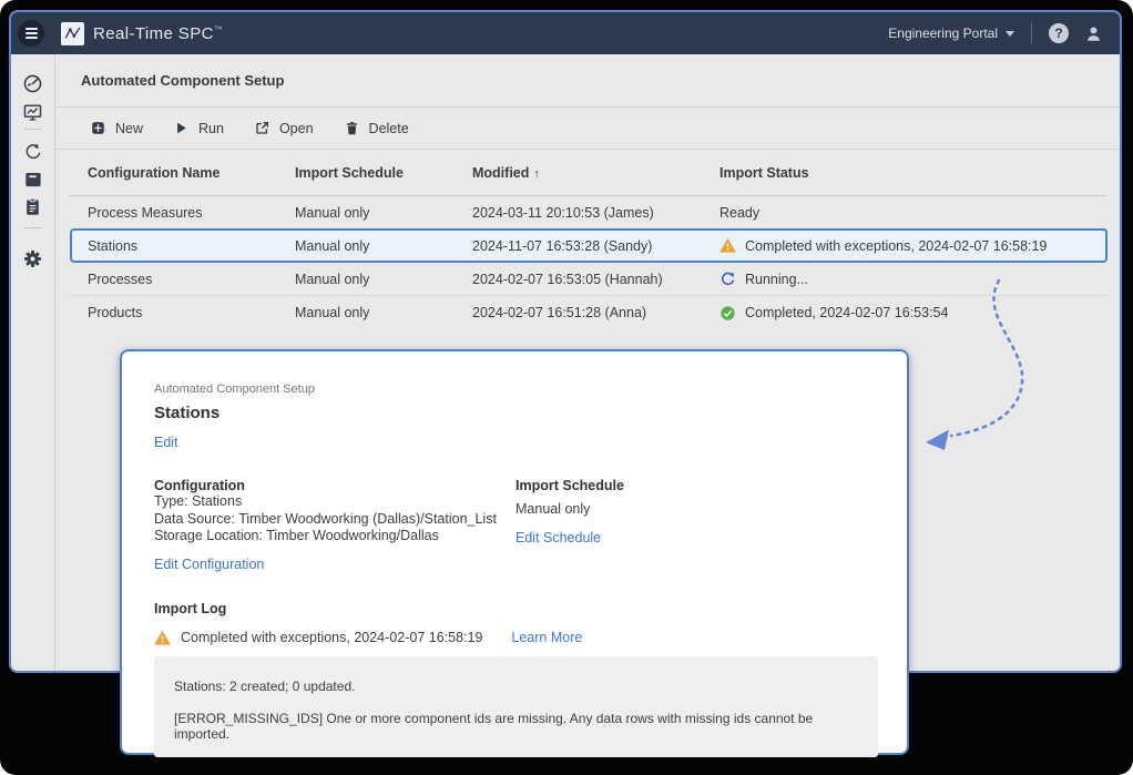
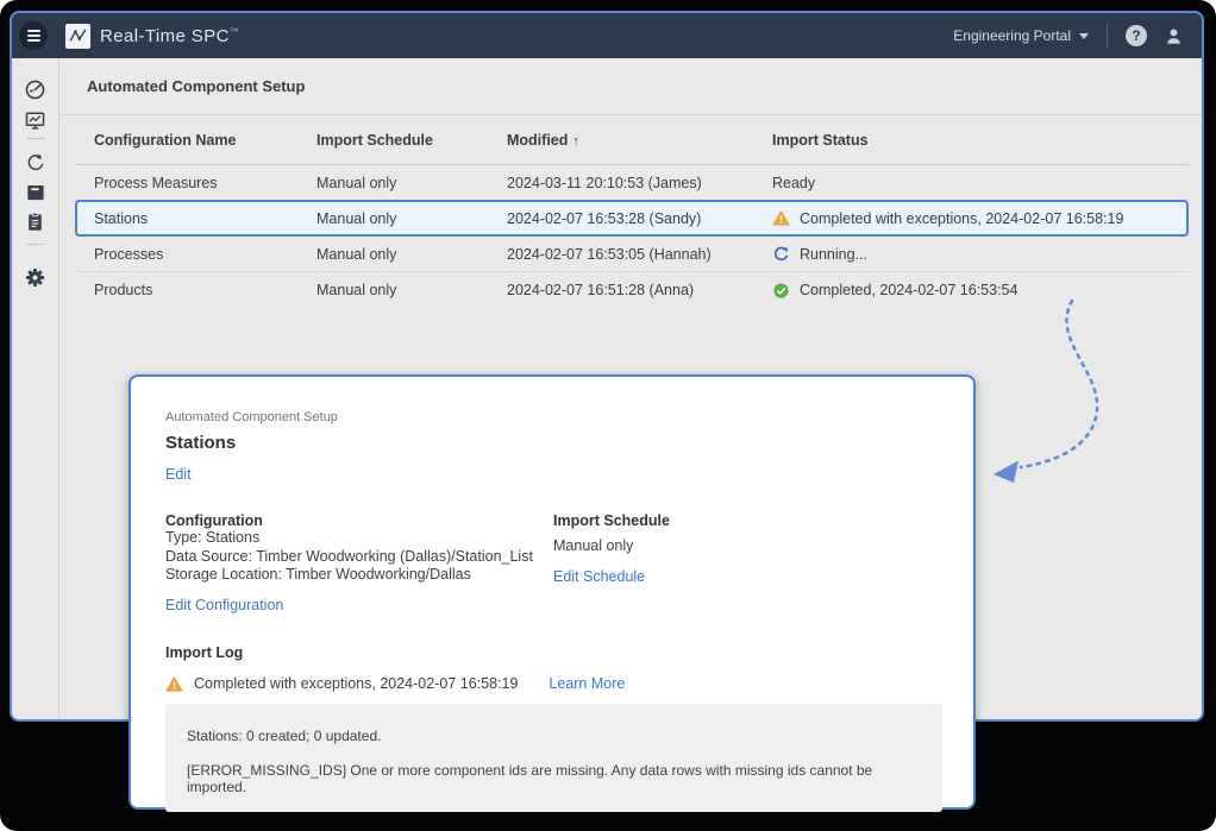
  Real-Time SPC™
  Engineering Portal
  ?
  Automated Component Setup
- New
- Run
- Open
- Delete
  Configuration Name
  Import Schedule
  Modified ↑
  Import Status
  Process Measures
  Manual only
  2024-03-11 20:10:53 (James)
  Ready
  Stations
  Manual only
- 2024-11-07 16:53:28 (Sandy)
+ 2024-02-07 16:53:28 (Sandy)
  Completed with exceptions, 2024-02-07 16:58:19
  Processes
  Manual only
  2024-02-07 16:53:05 (Hannah)
  Running...
  Products
  Manual only
  2024-02-07 16:51:28 (Anna)
  Completed, 2024-02-07 16:53:54
  Automated Component Setup
  Stations
  Edit
  Configuration
  Type: Stations
  Data Source: Timber Woodworking (Dallas)/Station_List
  Storage Location: Timber Woodworking/Dallas
  Edit Configuration
  Import Schedule
  Manual only
  Edit Schedule
  Import Log
  Completed with exceptions, 2024-02-07 16:58:19
  Learn More
- Stations: 2 created; 0 updated.
+ Stations: 0 created; 0 updated.
  [ERROR_MISSING_IDS] One or more component ids are missing. Any data rows with missing ids cannot be imported.
